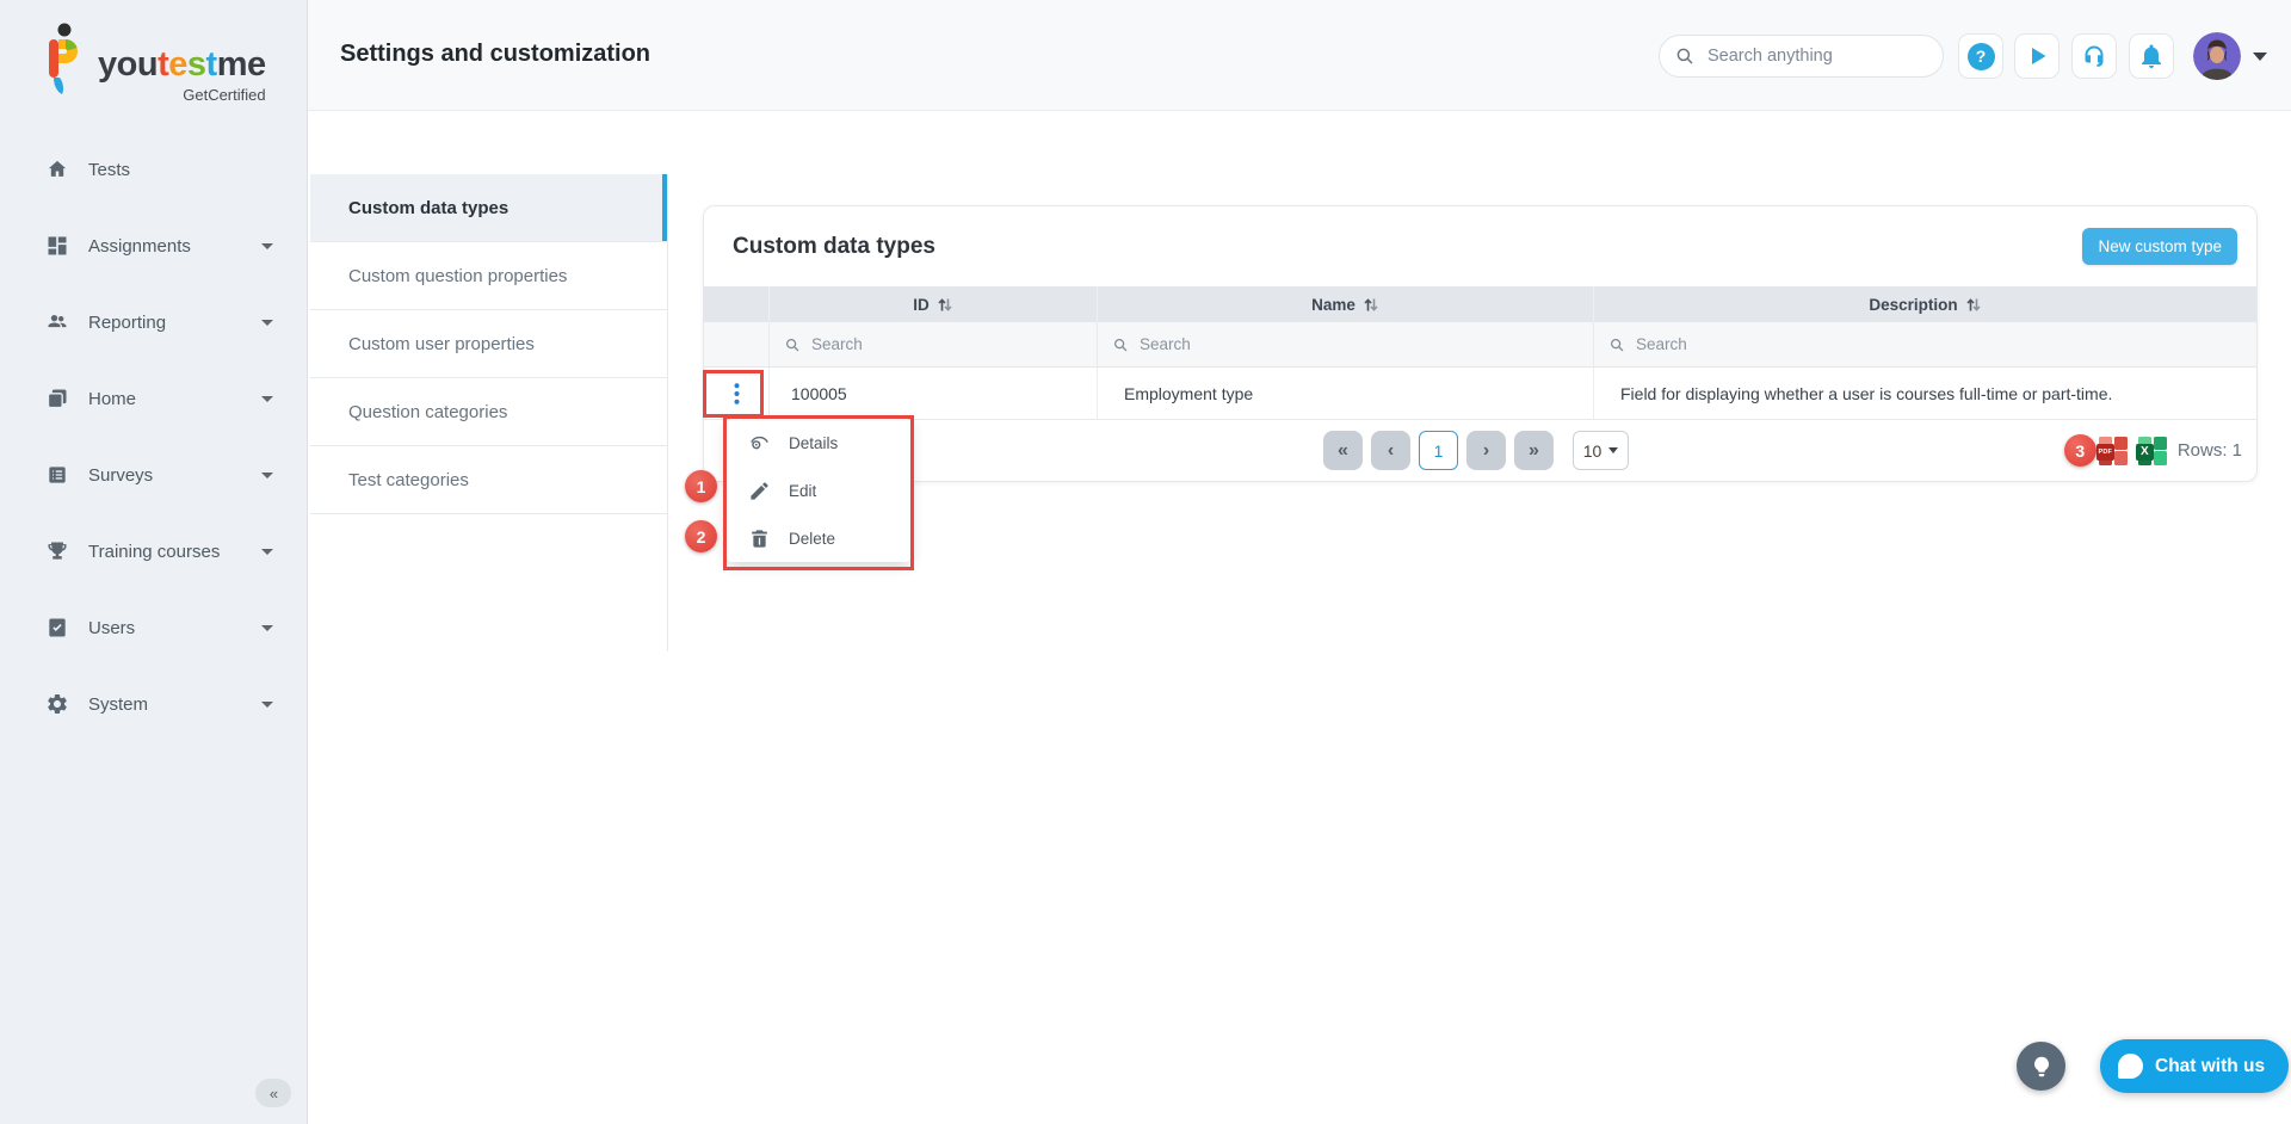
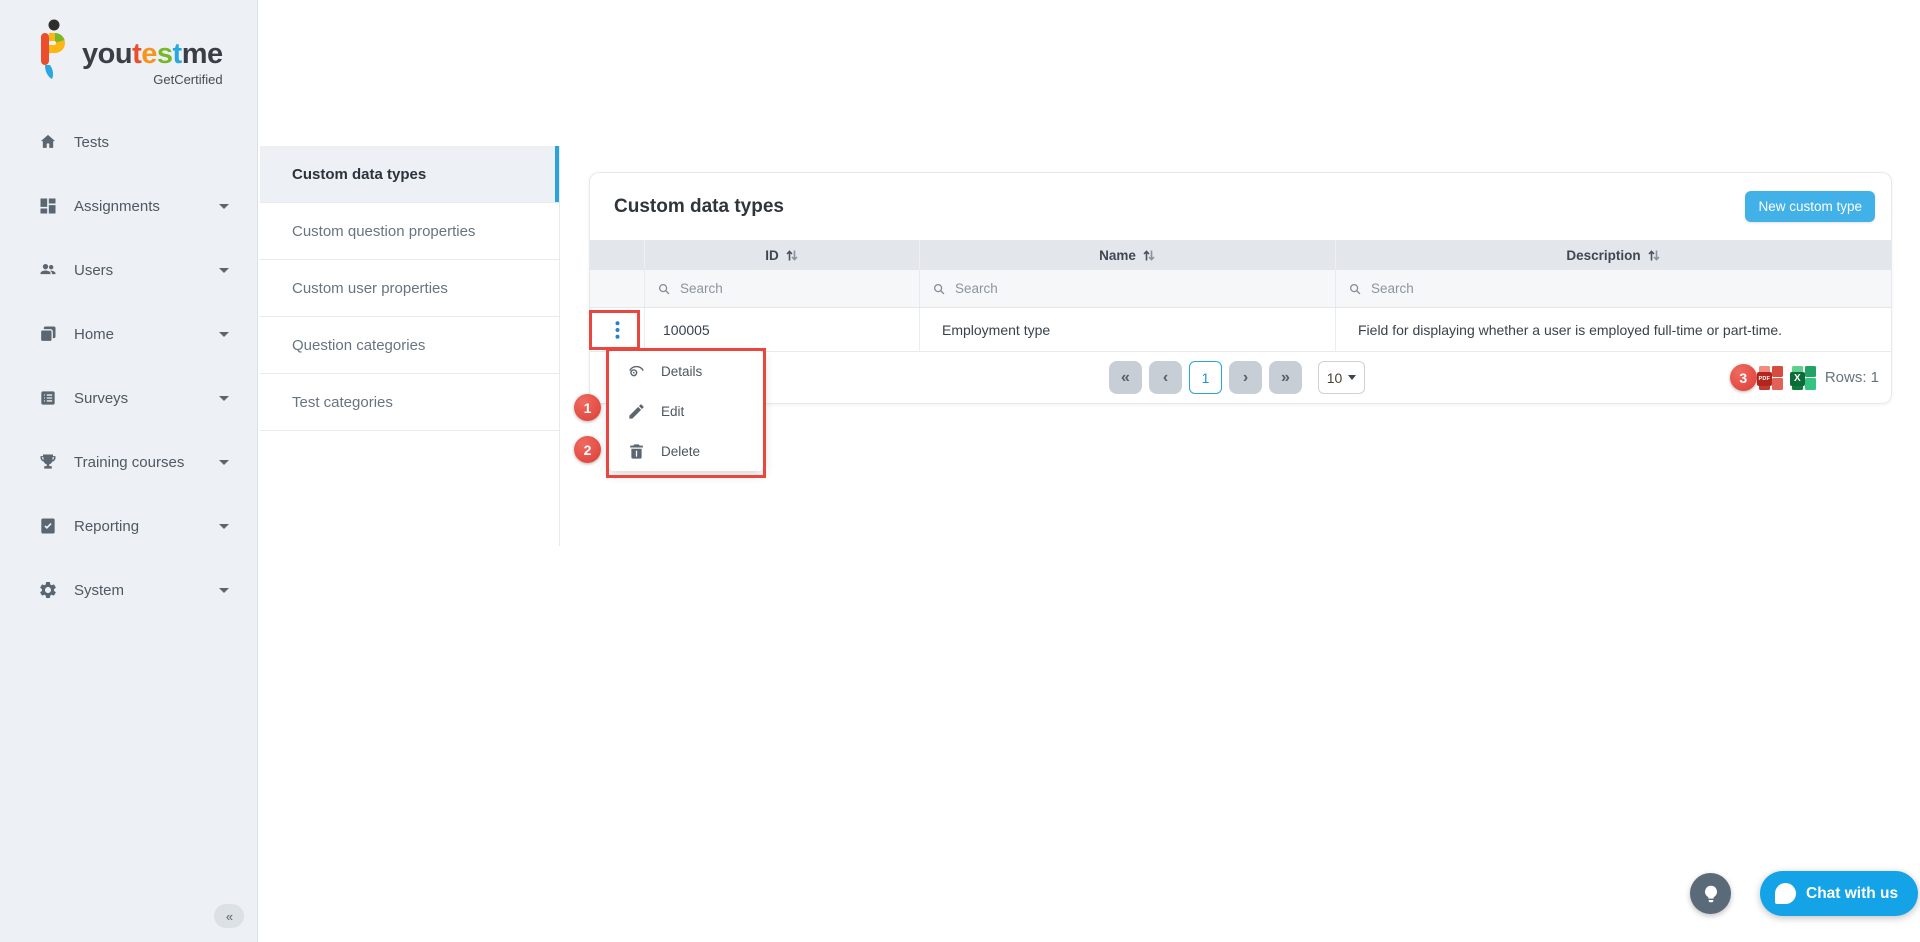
  youtestme
  GetCertified
  Tests
  Assignments
- Reporting
+ Users
  Home
  Surveys
  Training courses
- Users
+ Reporting
  System
  «
- Settings and customization
- Search anything
- ?
  Custom data types
  Custom question properties
  Custom user properties
  Question categories
  Test categories
  Custom data types
  New custom type
  ID
  Name
  Description
  Search
  Search
  Search
  100005
  Employment type
- Field for displaying whether a user is courses full-time or part-time.
+ Field for displaying whether a user is employed full-time or part-time.
  «
  ‹
  1
  ›
  »
  10
  3
  X
  Rows: 1
  Details
  Edit
  Delete
  1
  2
  Chat with us
